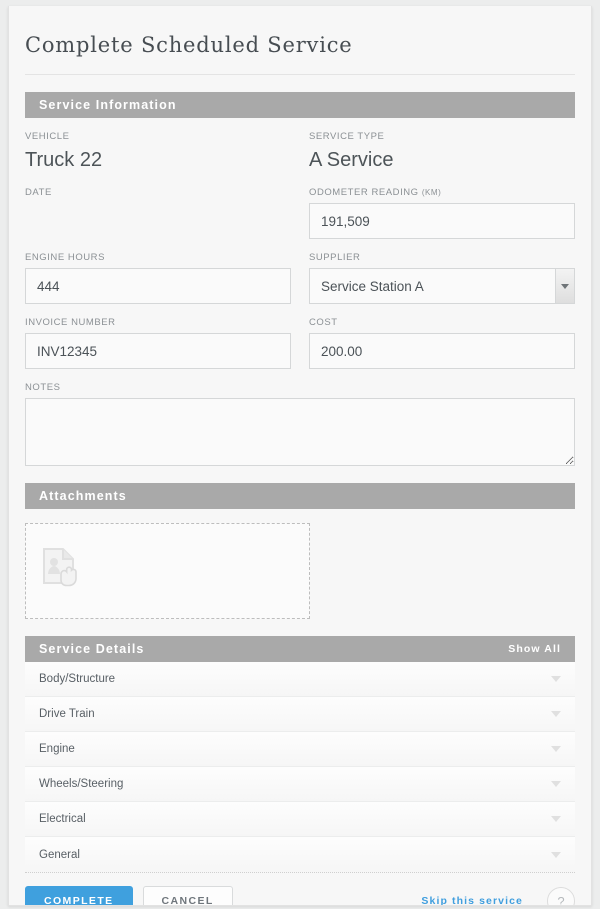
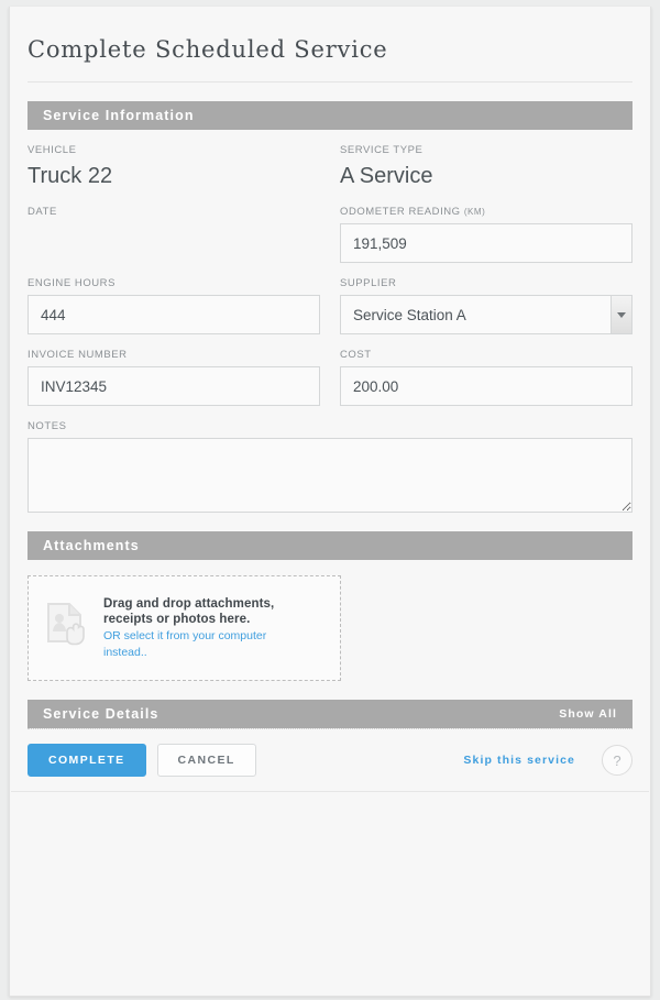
  Complete Scheduled Service
  Service Information
  VEHICLE
  Truck 22
  SERVICE TYPE
  A Service
  DATE
  ODOMETER READING (KM)
  191,509
  ENGINE HOURS
  444
  SUPPLIER
  Service Station A
  INVOICE NUMBER
  INV12345
  COST
  200.00
  NOTES
  Attachments
+ Drag and drop attachments,
+ receipts or photos here.
+ OR select it from your computer
+ instead..
  Service Details
  Show All
- Body/Structure
- Drive Train
- Engine
- Wheels/Steering
- Electrical
- General
  COMPLETE
  CANCEL
  Skip this service
  ?
